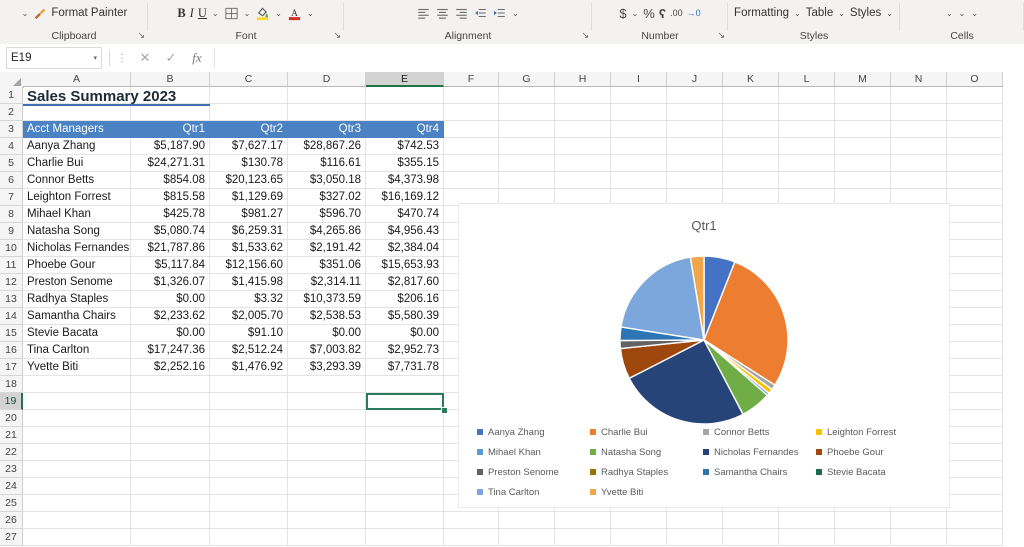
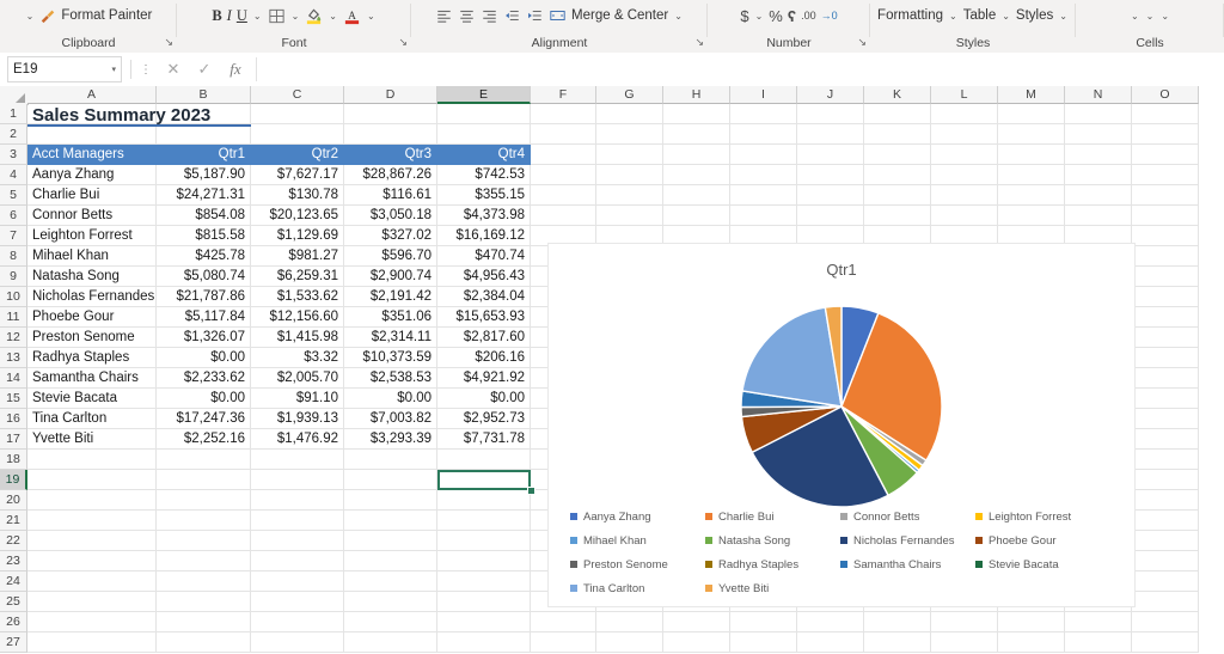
  ⌄
  Format Painter
  Clipboard
  ↘
  B
  I
  U
  ⌄
  ⌄
  ⌄
  A
  ⌄
  Font
  ↘
+ Merge & Center
  ⌄
  Alignment
  ↘
  $
  ⌄
  %
  ʕ
  .00
  →0
  Number
  ↘
  Formatting
  ⌄
  Table
  ⌄
  Styles
  ⌄
  Styles
  ⌄
  ⌄
  ⌄
  Cells
  E19
  ⋮
  ✕
  ✓
  fx
  A
  B
  C
  D
  E
  F
  G
  H
  I
  J
  K
  L
  M
  N
  O
  1
  2
  3
  4
  5
  6
  7
  8
  9
  10
  11
  12
  13
  14
  15
  16
  17
  18
  19
  20
  21
  22
  23
  24
  25
  26
  27
  Sales Summary 2023
  Acct Managers
  Qtr1
  Qtr2
  Qtr3
  Qtr4
  Aanya Zhang
  $5,187.90
  $7,627.17
  $28,867.26
  $742.53
  Charlie Bui
  $24,271.31
  $130.78
  $116.61
  $355.15
  Connor Betts
  $854.08
  $20,123.65
  $3,050.18
  $4,373.98
  Leighton Forrest
  $815.58
  $1,129.69
  $327.02
  $16,169.12
  Mihael Khan
  $425.78
  $981.27
  $596.70
  $470.74
  Natasha Song
  $5,080.74
  $6,259.31
- $4,265.86
+ $2,900.74
  $4,956.43
  Nicholas Fernandes
  $21,787.86
  $1,533.62
  $2,191.42
  $2,384.04
  Phoebe Gour
  $5,117.84
  $12,156.60
  $351.06
  $15,653.93
  Preston Senome
  $1,326.07
  $1,415.98
  $2,314.11
  $2,817.60
  Radhya Staples
  $0.00
  $3.32
  $10,373.59
  $206.16
  Samantha Chairs
  $2,233.62
  $2,005.70
  $2,538.53
- $5,580.39
+ $4,921.92
  Stevie Bacata
  $0.00
  $91.10
  $0.00
  $0.00
  Tina Carlton
  $17,247.36
- $2,512.24
+ $1,939.13
  $7,003.82
  $2,952.73
  Yvette Biti
  $2,252.16
  $1,476.92
  $3,293.39
  $7,731.78
  Qtr1
  Aanya Zhang
  Charlie Bui
  Connor Betts
  Leighton Forrest
  Mihael Khan
  Natasha Song
  Nicholas Fernandes
  Phoebe Gour
  Preston Senome
  Radhya Staples
  Samantha Chairs
  Stevie Bacata
  Tina Carlton
  Yvette Biti
